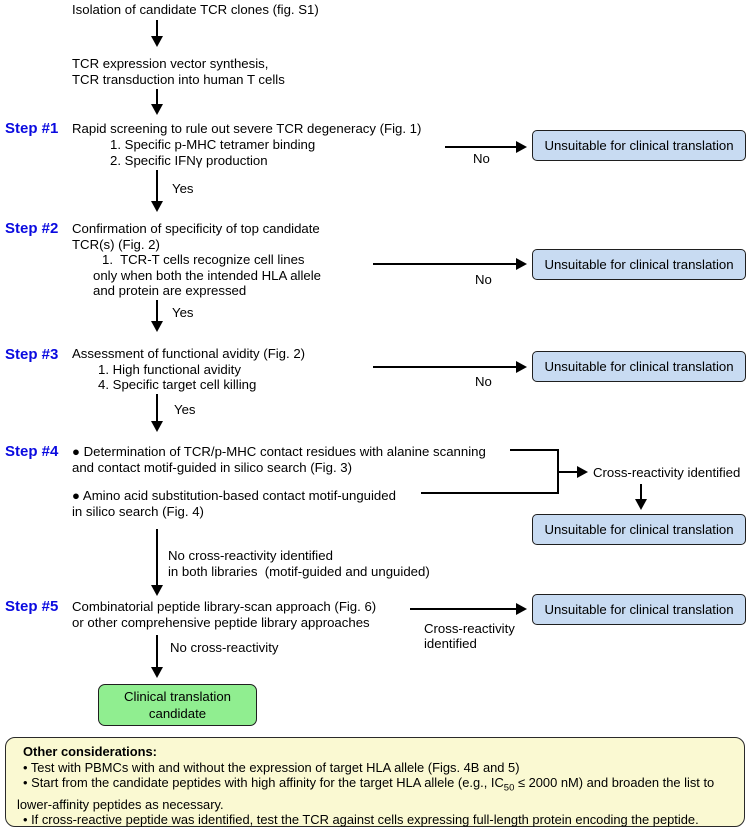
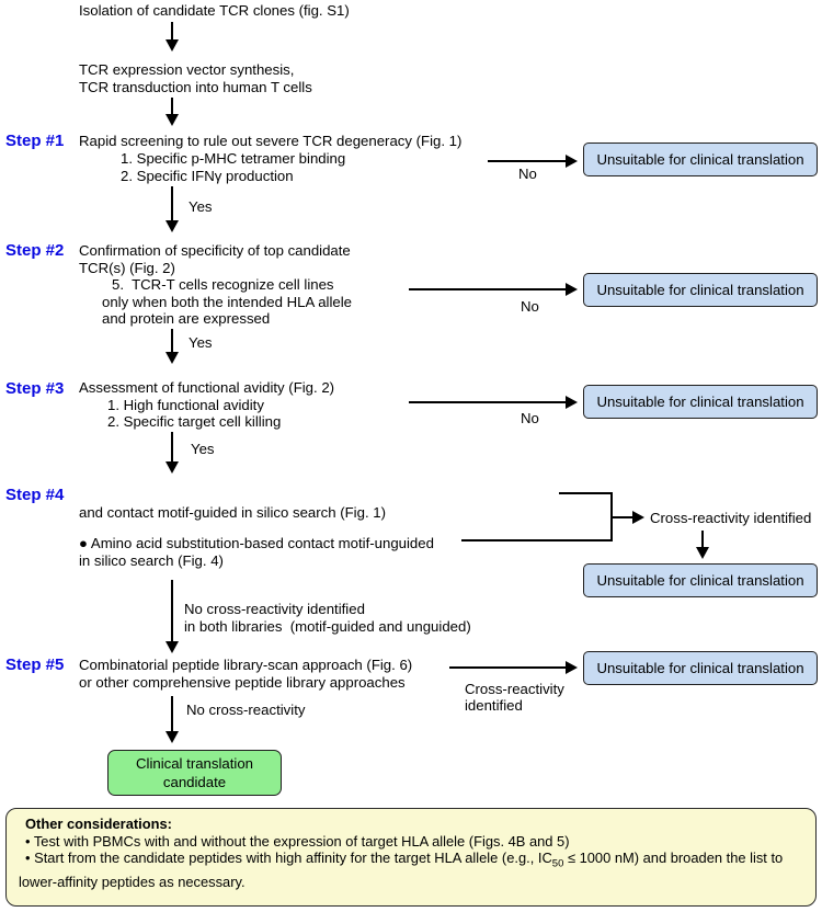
  Isolation of candidate TCR clones (fig. S1)
  TCR expression vector synthesis,
  TCR transduction into human T cells
  Step #1
  Rapid screening to rule out severe TCR degeneracy (Fig. 1)
  1. Specific p-MHC tetramer binding
  2. Specific IFNγ production
  No
  Unsuitable for clinical translation
  Yes
  Step #2
  Confirmation of specificity of top candidate
  TCR(s) (Fig. 2)
- 1. TCR-T cells recognize cell lines
+ 5. TCR-T cells recognize cell lines
  only when both the intended HLA allele
  and protein are expressed
  No
  Unsuitable for clinical translation
  Yes
  Step #3
  Assessment of functional avidity (Fig. 2)
  1. High functional avidity
- 4. Specific target cell killing
+ 2. Specific target cell killing
  No
  Unsuitable for clinical translation
  Yes
  Step #4
- ● Determination of TCR/p-MHC contact residues with alanine scanning
- and contact motif-guided in silico search (Fig. 3)
+ and contact motif-guided in silico search (Fig. 1)
  ● Amino acid substitution-based contact motif-unguided
  in silico search (Fig. 4)
  Cross-reactivity identified
  Unsuitable for clinical translation
  No cross-reactivity identified
  in both libraries (motif-guided and unguided)
  Step #5
  Combinatorial peptide library-scan approach (Fig. 6)
  or other comprehensive peptide library approaches
  Cross-reactivity
  identified
  Unsuitable for clinical translation
  No cross-reactivity
  Clinical translation
  candidate
  Other considerations:
  • Test with PBMCs with and without the expression of target HLA allele (Figs. 4B and 5)
- • Start from the candidate peptides with high affinity for the target HLA allele (e.g., IC50 ≤ 2000 nM) and broaden the list to
+ • Start from the candidate peptides with high affinity for the target HLA allele (e.g., IC50 ≤ 1000 nM) and broaden the list to
  lower-affinity peptides as necessary.
- • If cross-reactive peptide was identified, test the TCR against cells expressing full-length protein encoding the peptide.
